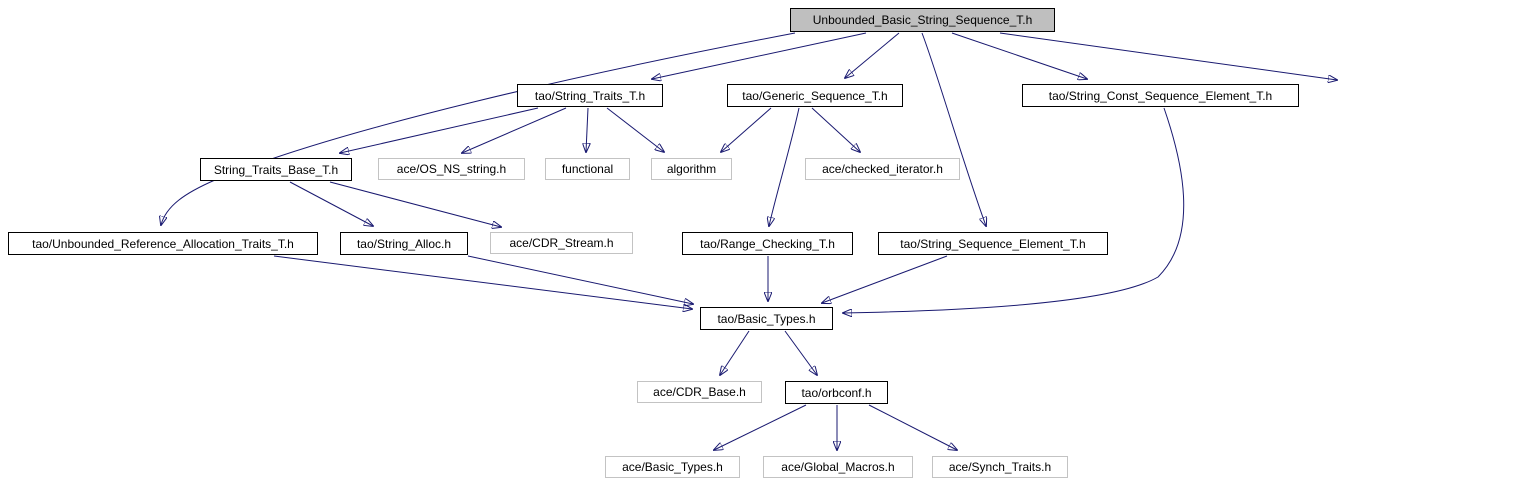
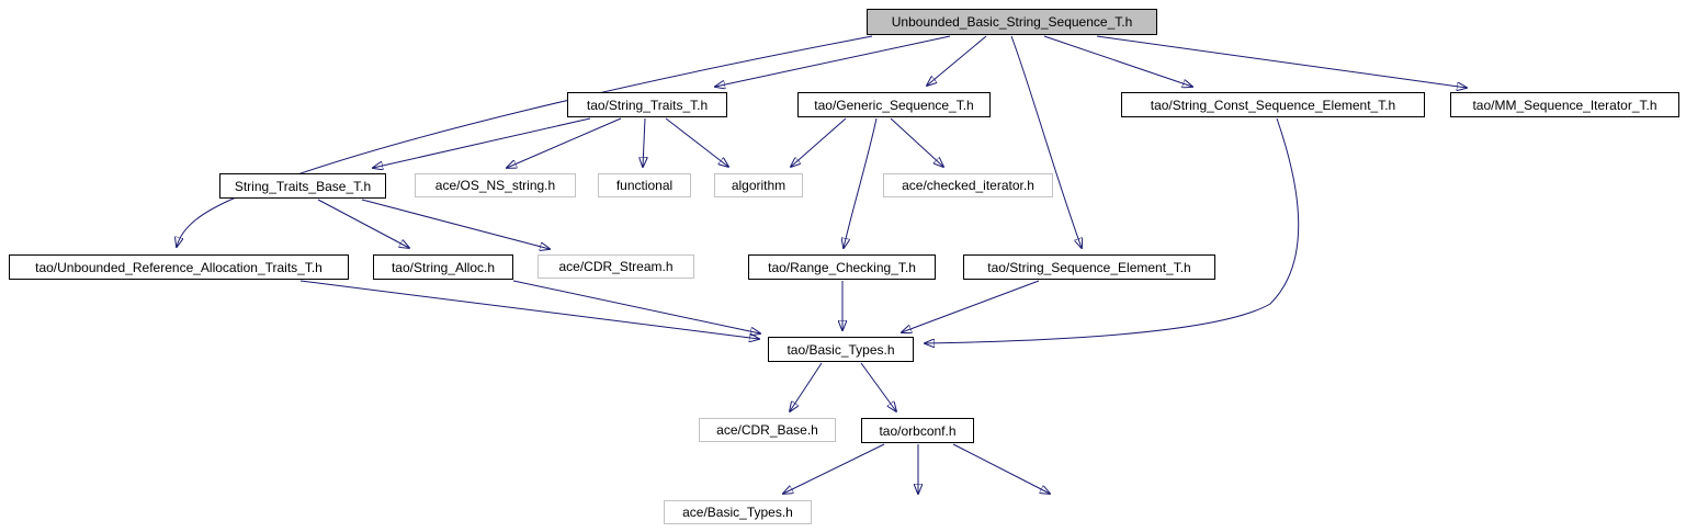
  Unbounded_Basic_String_Sequence_T.h
  tao/String_Traits_T.h
  tao/Generic_Sequence_T.h
  tao/String_Const_Sequence_Element_T.h
+ tao/MM_Sequence_Iterator_T.h
  String_Traits_Base_T.h
  ace/OS_NS_string.h
  functional
  algorithm
  ace/checked_iterator.h
  tao/Unbounded_Reference_Allocation_Traits_T.h
  tao/String_Alloc.h
  ace/CDR_Stream.h
  tao/Range_Checking_T.h
  tao/String_Sequence_Element_T.h
  tao/Basic_Types.h
  ace/CDR_Base.h
  tao/orbconf.h
  ace/Basic_Types.h
- ace/Global_Macros.h
- ace/Synch_Traits.h
